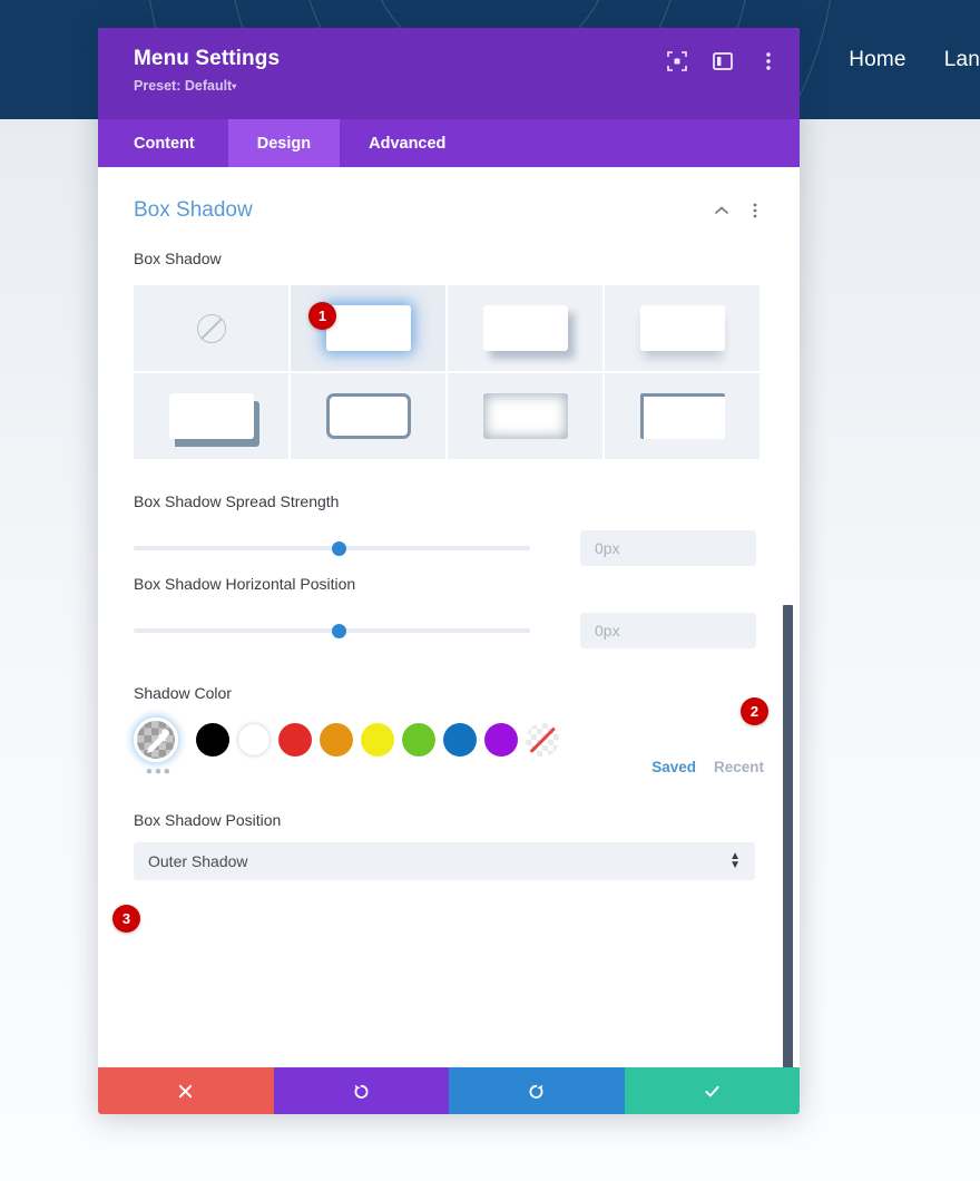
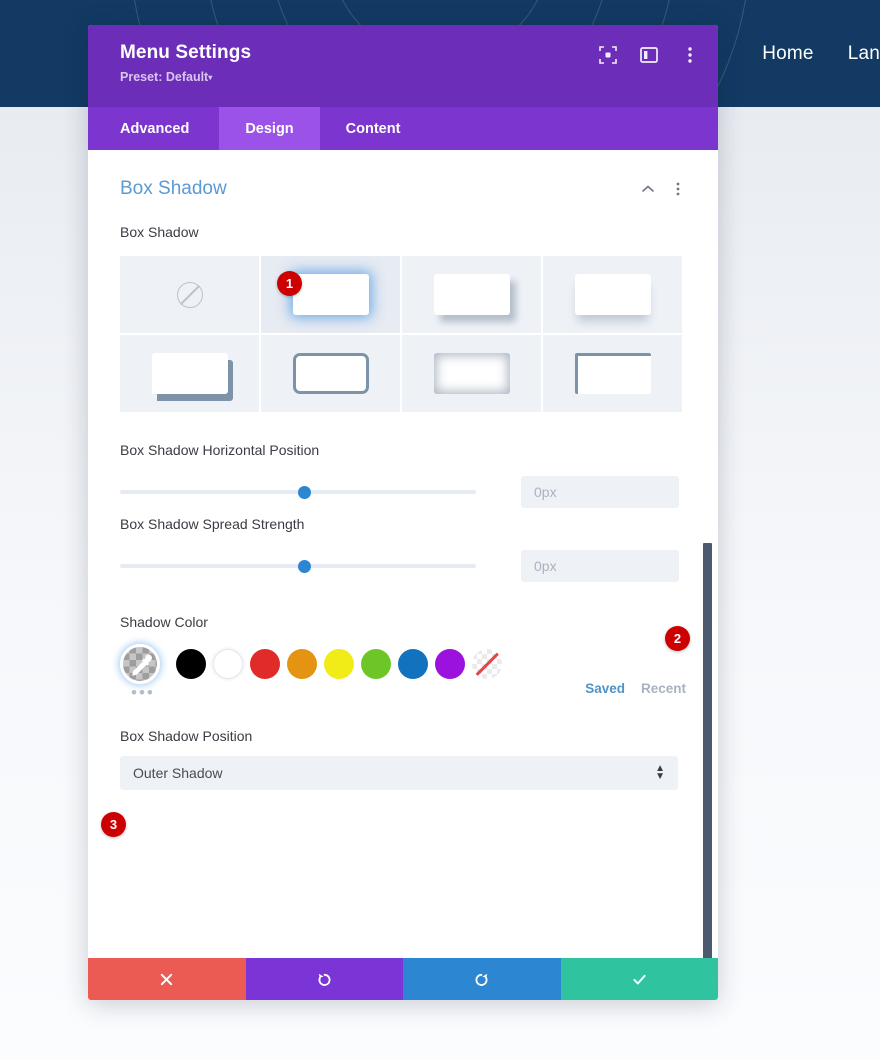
  Home
  Lan
  Menu Settings
  Preset: Default▾
- Content
+ Advanced
  Design
- Advanced
+ Content
  Box Shadow
  Box Shadow
- Box Shadow Spread Strength
+ Box Shadow Horizontal Position
  0px
- Box Shadow Horizontal Position
+ Box Shadow Spread Strength
  0px
  Shadow Color
  •••
  Saved
  Recent
  Box Shadow Position
  Outer Shadow
  ▲
  ▼
  1
  2
  3
